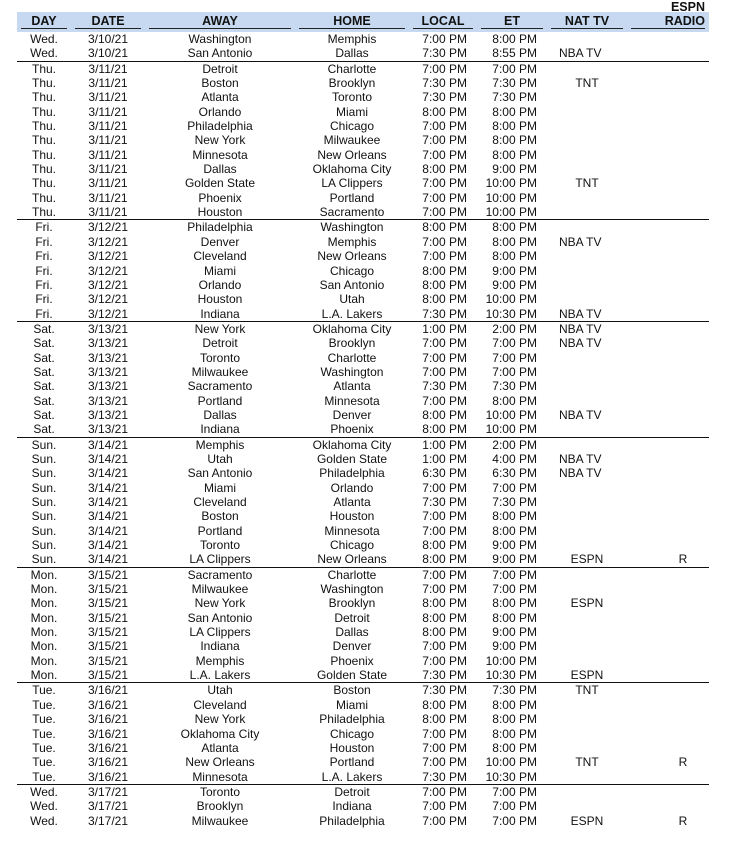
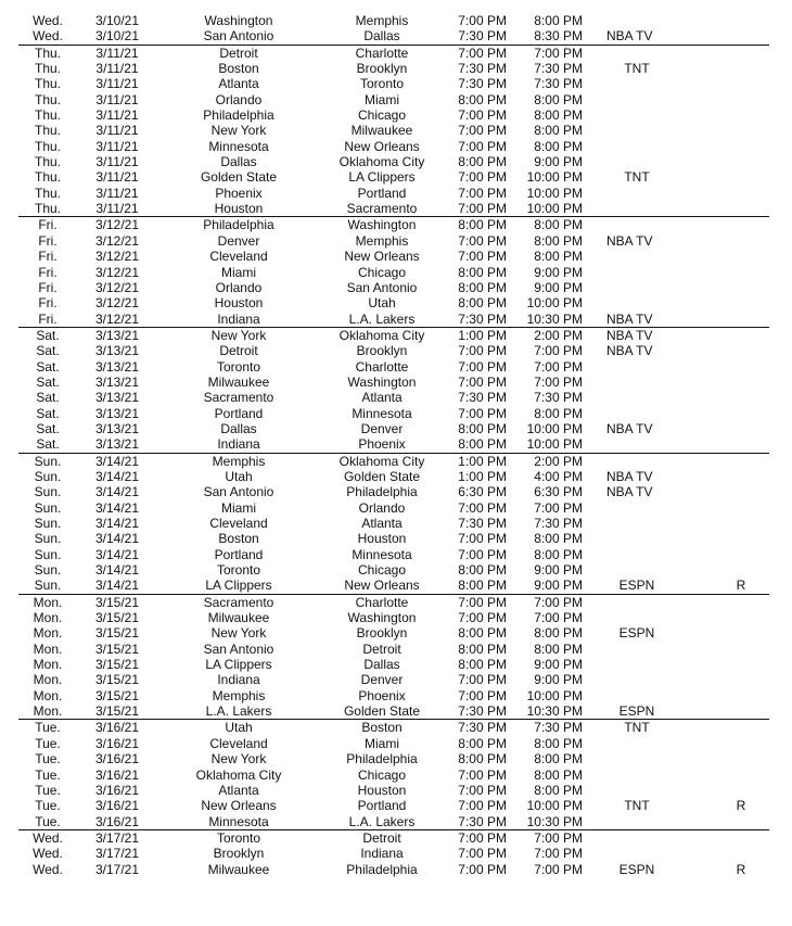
- DAY
- DATE
- AWAY
- HOME
- LOCAL
- ET
- NAT TV
- ESPN RADIO
  Wed.
  3/10/21
  Washington
  Memphis
  7:00 PM
  8:00 PM
  Wed.
  3/10/21
  San Antonio
  Dallas
  7:30 PM
- 8:55 PM
+ 8:30 PM
  NBA TV
  Thu.
  3/11/21
  Detroit
  Charlotte
  7:00 PM
  7:00 PM
  Thu.
  3/11/21
  Boston
  Brooklyn
  7:30 PM
  7:30 PM
  TNT
  Thu.
  3/11/21
  Atlanta
  Toronto
  7:30 PM
  7:30 PM
  Thu.
  3/11/21
  Orlando
  Miami
  8:00 PM
  8:00 PM
  Thu.
  3/11/21
  Philadelphia
  Chicago
  7:00 PM
  8:00 PM
  Thu.
  3/11/21
  New York
  Milwaukee
  7:00 PM
  8:00 PM
  Thu.
  3/11/21
  Minnesota
  New Orleans
  7:00 PM
  8:00 PM
  Thu.
  3/11/21
  Dallas
  Oklahoma City
  8:00 PM
  9:00 PM
  Thu.
  3/11/21
  Golden State
  LA Clippers
  7:00 PM
  10:00 PM
  TNT
  Thu.
  3/11/21
  Phoenix
  Portland
  7:00 PM
  10:00 PM
  Thu.
  3/11/21
  Houston
  Sacramento
  7:00 PM
  10:00 PM
  Fri.
  3/12/21
  Philadelphia
  Washington
  8:00 PM
  8:00 PM
  Fri.
  3/12/21
  Denver
  Memphis
  7:00 PM
  8:00 PM
  NBA TV
  Fri.
  3/12/21
  Cleveland
  New Orleans
  7:00 PM
  8:00 PM
  Fri.
  3/12/21
  Miami
  Chicago
  8:00 PM
  9:00 PM
  Fri.
  3/12/21
  Orlando
  San Antonio
  8:00 PM
  9:00 PM
  Fri.
  3/12/21
  Houston
  Utah
  8:00 PM
  10:00 PM
  Fri.
  3/12/21
  Indiana
  L.A. Lakers
  7:30 PM
  10:30 PM
  NBA TV
  Sat.
  3/13/21
  New York
  Oklahoma City
  1:00 PM
  2:00 PM
  NBA TV
  Sat.
  3/13/21
  Detroit
  Brooklyn
  7:00 PM
  7:00 PM
  NBA TV
  Sat.
  3/13/21
  Toronto
  Charlotte
  7:00 PM
  7:00 PM
  Sat.
  3/13/21
  Milwaukee
  Washington
  7:00 PM
  7:00 PM
  Sat.
  3/13/21
  Sacramento
  Atlanta
  7:30 PM
  7:30 PM
  Sat.
  3/13/21
  Portland
  Minnesota
  7:00 PM
  8:00 PM
  Sat.
  3/13/21
  Dallas
  Denver
  8:00 PM
  10:00 PM
  NBA TV
  Sat.
  3/13/21
  Indiana
  Phoenix
  8:00 PM
  10:00 PM
  Sun.
  3/14/21
  Memphis
  Oklahoma City
  1:00 PM
  2:00 PM
  Sun.
  3/14/21
  Utah
  Golden State
  1:00 PM
  4:00 PM
  NBA TV
  Sun.
  3/14/21
  San Antonio
  Philadelphia
  6:30 PM
  6:30 PM
  NBA TV
  Sun.
  3/14/21
  Miami
  Orlando
  7:00 PM
  7:00 PM
  Sun.
  3/14/21
  Cleveland
  Atlanta
  7:30 PM
  7:30 PM
  Sun.
  3/14/21
  Boston
  Houston
  7:00 PM
  8:00 PM
  Sun.
  3/14/21
  Portland
  Minnesota
  7:00 PM
  8:00 PM
  Sun.
  3/14/21
  Toronto
  Chicago
  8:00 PM
  9:00 PM
  Sun.
  3/14/21
  LA Clippers
  New Orleans
  8:00 PM
  9:00 PM
  ESPN
  R
  Mon.
  3/15/21
  Sacramento
  Charlotte
  7:00 PM
  7:00 PM
  Mon.
  3/15/21
  Milwaukee
  Washington
  7:00 PM
  7:00 PM
  Mon.
  3/15/21
  New York
  Brooklyn
  8:00 PM
  8:00 PM
  ESPN
  Mon.
  3/15/21
  San Antonio
  Detroit
  8:00 PM
  8:00 PM
  Mon.
  3/15/21
  LA Clippers
  Dallas
  8:00 PM
  9:00 PM
  Mon.
  3/15/21
  Indiana
  Denver
  7:00 PM
  9:00 PM
  Mon.
  3/15/21
  Memphis
  Phoenix
  7:00 PM
  10:00 PM
  Mon.
  3/15/21
  L.A. Lakers
  Golden State
  7:30 PM
  10:30 PM
  ESPN
  Tue.
  3/16/21
  Utah
  Boston
  7:30 PM
  7:30 PM
  TNT
  Tue.
  3/16/21
  Cleveland
  Miami
  8:00 PM
  8:00 PM
  Tue.
  3/16/21
  New York
  Philadelphia
  8:00 PM
  8:00 PM
  Tue.
  3/16/21
  Oklahoma City
  Chicago
  7:00 PM
  8:00 PM
  Tue.
  3/16/21
  Atlanta
  Houston
  7:00 PM
  8:00 PM
  Tue.
  3/16/21
  New Orleans
  Portland
  7:00 PM
  10:00 PM
  TNT
  R
  Tue.
  3/16/21
  Minnesota
  L.A. Lakers
  7:30 PM
  10:30 PM
  Wed.
  3/17/21
  Toronto
  Detroit
  7:00 PM
  7:00 PM
  Wed.
  3/17/21
  Brooklyn
  Indiana
  7:00 PM
  7:00 PM
  Wed.
  3/17/21
  Milwaukee
  Philadelphia
  7:00 PM
  7:00 PM
  ESPN
  R
